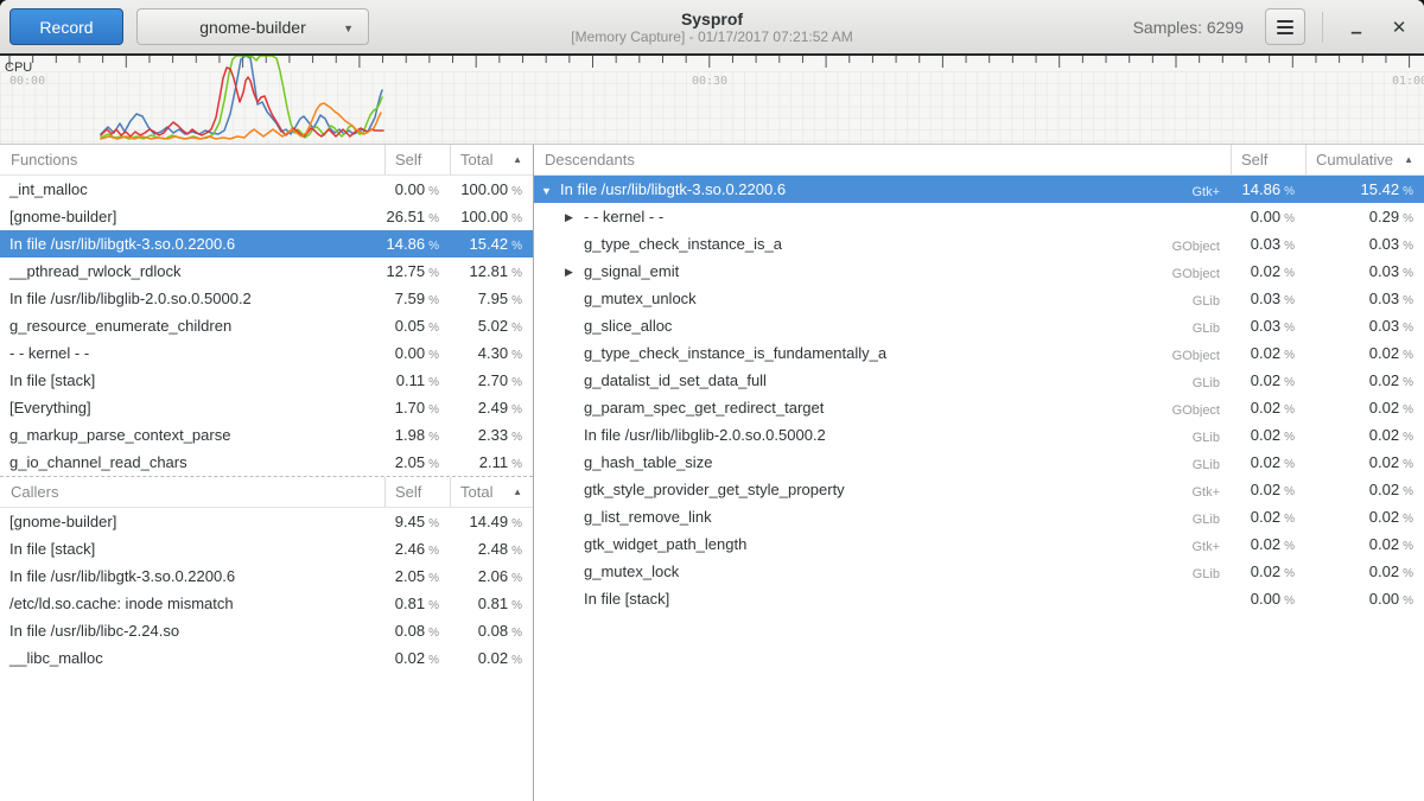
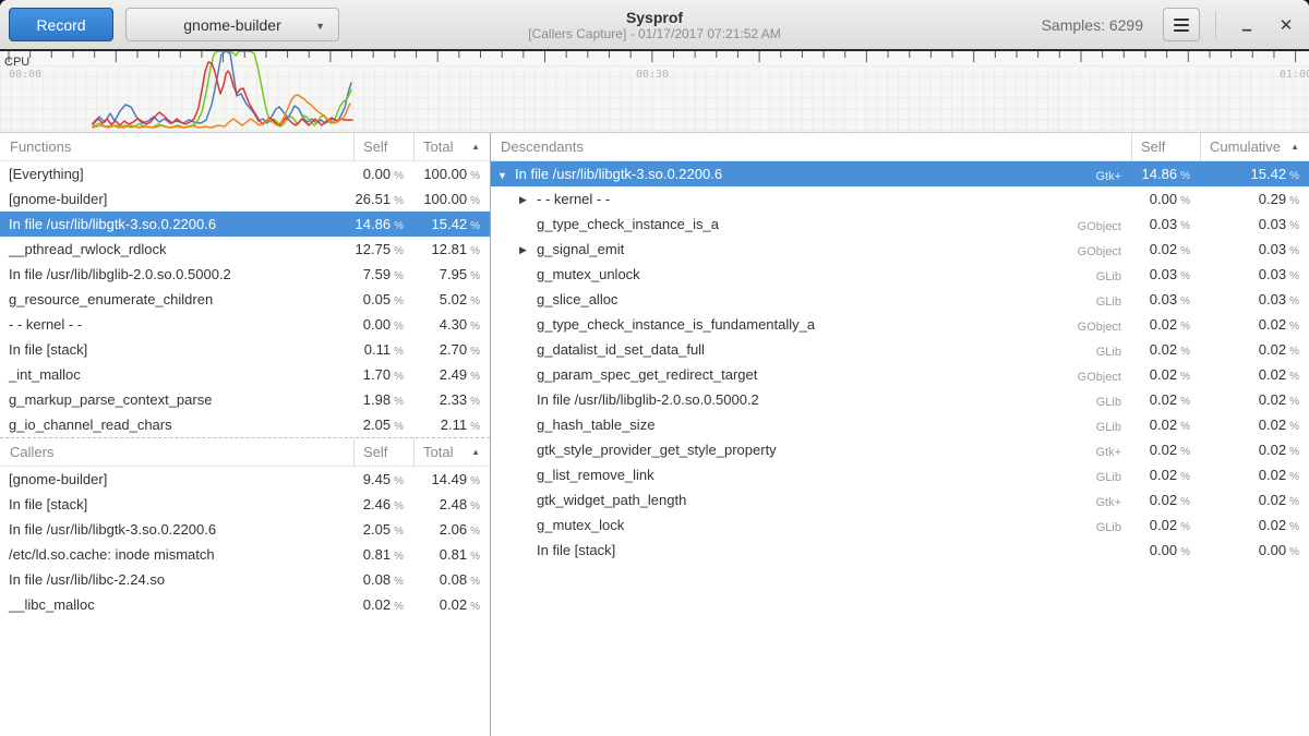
  Record
  gnome-builder
  ▼
  Sysprof
- [Memory Capture] - 01/17/2017 07:21:52 AM
+ [Callers Capture] - 01/17/2017 07:21:52 AM
  Samples: 6299
  –
  ✕
  CPU
  00:00
  00:30
  01:0
  Functions
  Self
  Total
  ▲
- _int_malloc
+ [Everything]
  0.00 %
  100.00 %
  [gnome-builder]
  26.51 %
  100.00 %
  In file /usr/lib/libgtk-3.so.0.2200.6
  14.86 %
  15.42 %
  __pthread_rwlock_rdlock
  12.75 %
  12.81 %
  In file /usr/lib/libglib-2.0.so.0.5000.2
  7.59 %
  7.95 %
  g_resource_enumerate_children
  0.05 %
  5.02 %
  - - kernel - -
  0.00 %
  4.30 %
  In file [stack]
  0.11 %
  2.70 %
- [Everything]
+ _int_malloc
  1.70 %
  2.49 %
  g_markup_parse_context_parse
  1.98 %
  2.33 %
  g_io_channel_read_chars
  2.05 %
  2.11 %
  Callers
  Self
  Total
  ▲
  [gnome-builder]
  9.45 %
  14.49 %
  In file [stack]
  2.46 %
  2.48 %
  In file /usr/lib/libgtk-3.so.0.2200.6
  2.05 %
  2.06 %
  /etc/ld.so.cache: inode mismatch
  0.81 %
  0.81 %
  In file /usr/lib/libc-2.24.so
  0.08 %
  0.08 %
  __libc_malloc
  0.02 %
  0.02 %
  Descendants
  Self
  Cumulative
  ▲
  ▼ In file /usr/lib/libgtk-3.so.0.2200.6
  Gtk+
  14.86 %
  15.42 %
  ▶ - - kernel - -
  0.00 %
  0.29 %
  g_type_check_instance_is_a
  GObject
  0.03 %
  0.03 %
  ▶ g_signal_emit
  GObject
  0.02 %
  0.03 %
  g_mutex_unlock
  GLib
  0.03 %
  0.03 %
  g_slice_alloc
  GLib
  0.03 %
  0.03 %
  g_type_check_instance_is_fundamentally_a
  GObject
  0.02 %
  0.02 %
  g_datalist_id_set_data_full
  GLib
  0.02 %
  0.02 %
  g_param_spec_get_redirect_target
  GObject
  0.02 %
  0.02 %
  In file /usr/lib/libglib-2.0.so.0.5000.2
  GLib
  0.02 %
  0.02 %
  g_hash_table_size
  GLib
  0.02 %
  0.02 %
  gtk_style_provider_get_style_property
  Gtk+
  0.02 %
  0.02 %
  g_list_remove_link
  GLib
  0.02 %
  0.02 %
  gtk_widget_path_length
  Gtk+
  0.02 %
  0.02 %
  g_mutex_lock
  GLib
  0.02 %
  0.02 %
  In file [stack]
  0.00 %
  0.00 %
